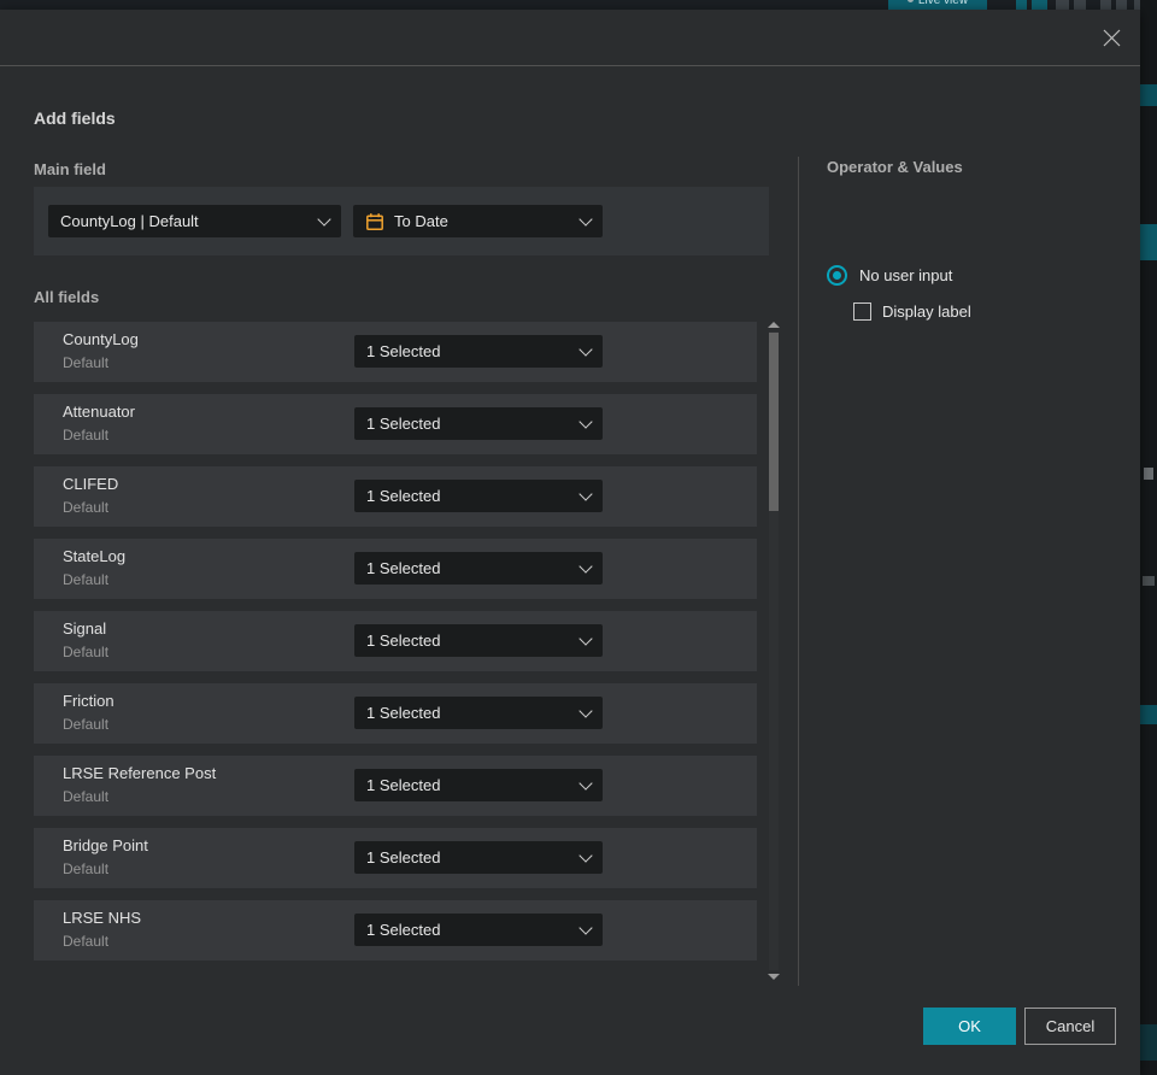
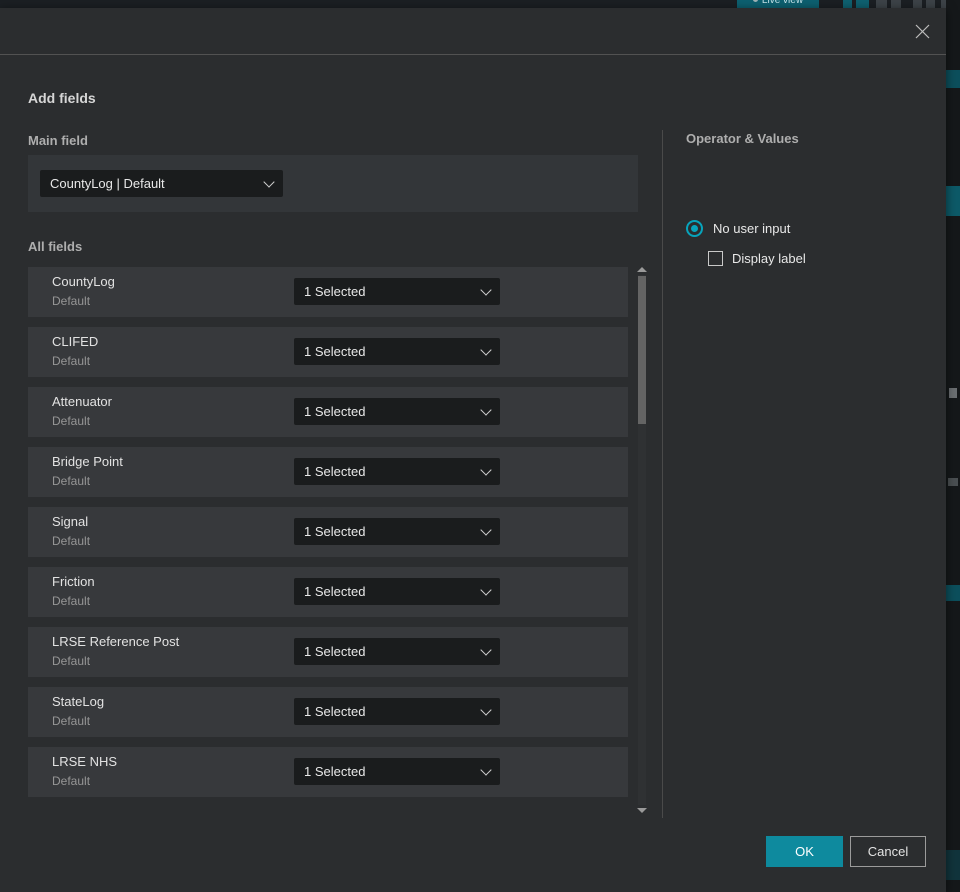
  Live view
  Add fields
  Main field
  CountyLog | Default
- To Date
  All fields
  CountyLog
  Default
  1 Selected
- Attenuator
+ CLIFED
  Default
  1 Selected
- CLIFED
+ Attenuator
  Default
  1 Selected
- StateLog
+ Bridge Point
  Default
  1 Selected
  Signal
  Default
  1 Selected
  Friction
  Default
  1 Selected
  LRSE Reference Post
  Default
  1 Selected
- Bridge Point
+ StateLog
  Default
  1 Selected
  LRSE NHS
  Default
  1 Selected
  Operator & Values
  No user input
  Display label
  OK
  Cancel
